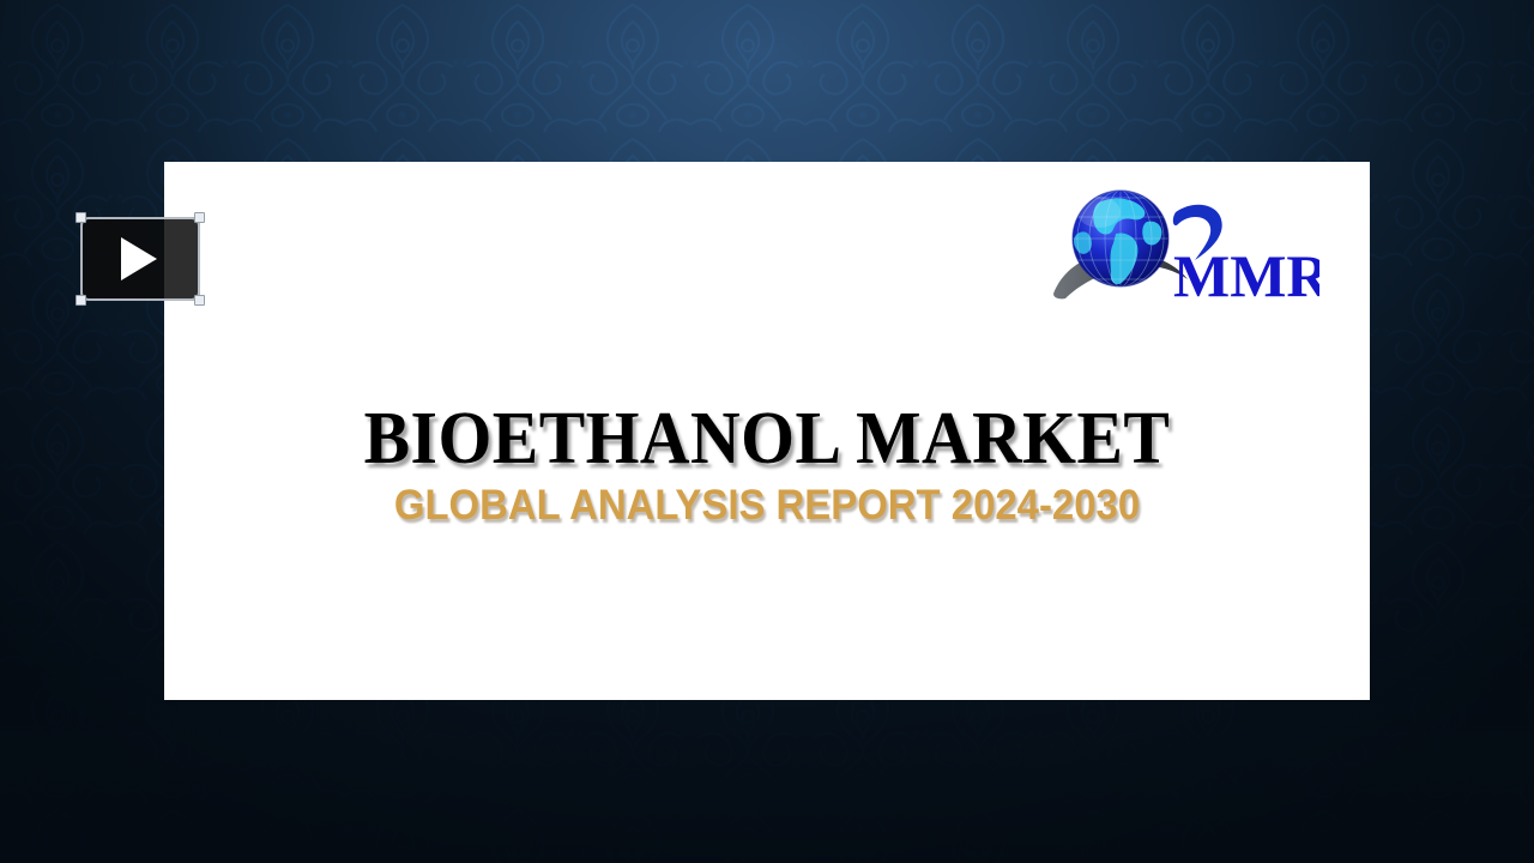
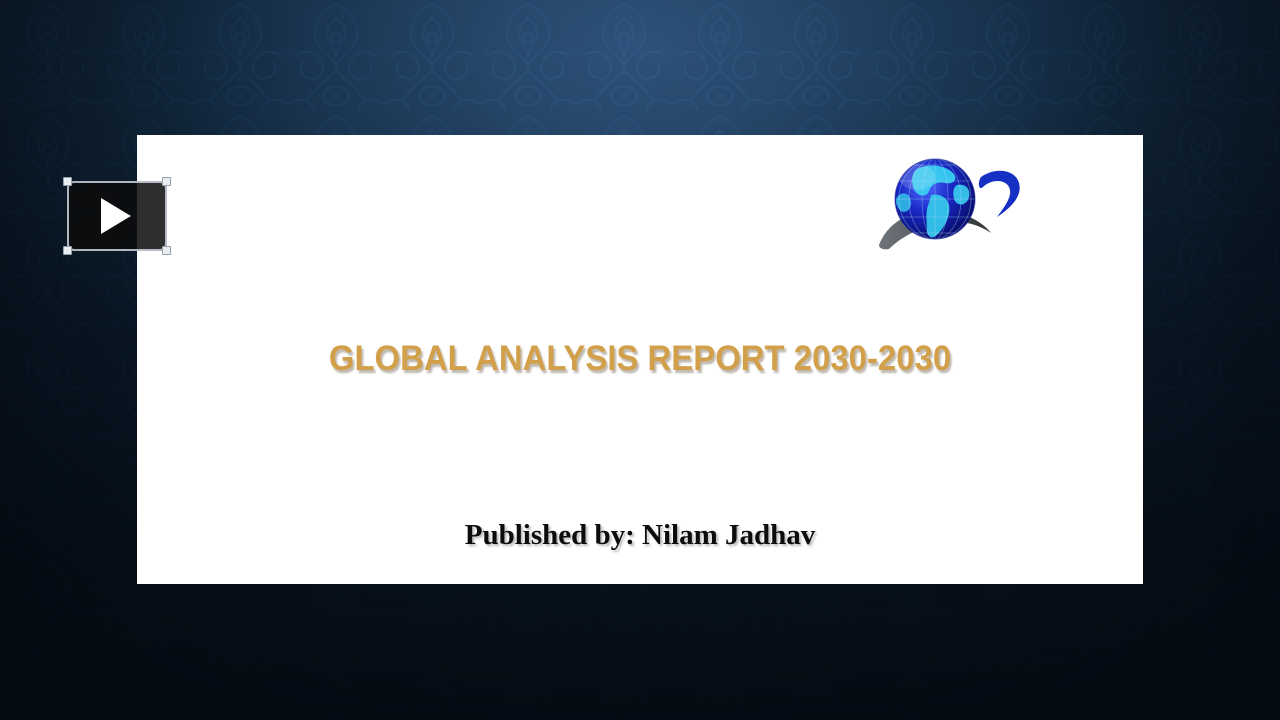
- MMR
- BIOETHANOL MARKET
- GLOBAL ANALYSIS REPORT 2024-2030
+ GLOBAL ANALYSIS REPORT 2030-2030
+ Published by: Nilam Jadhav
